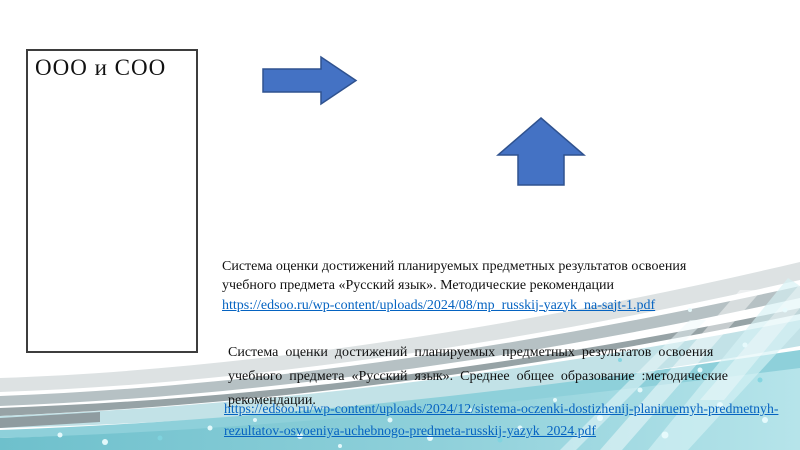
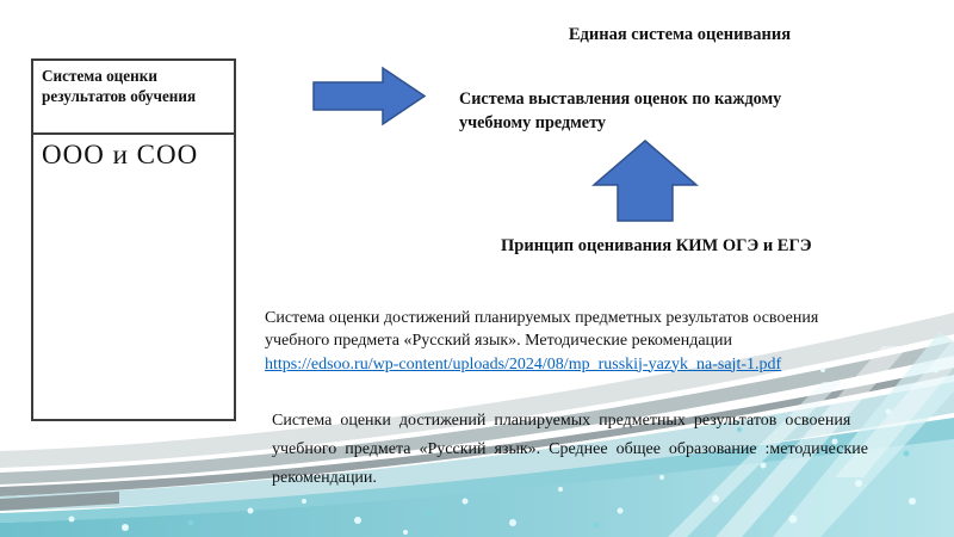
+ Единая система оценивания
+ Система оценки результатов обучения
  ООО и СОО
+ Система выставления оценок по каждому
+ учебному предмету
+ Принцип оценивания КИМ ОГЭ и ЕГЭ
  Система оценки достижений планируемых предметных результатов освоения
  учебного предмета «Русский язык». Методические рекомендации https://edsoo.ru/wp-content/uploads/2024/08/mp_russkij-yazyk_na-sajt-1.pdf
  Система оценки достижений планируемых предметных результатов освоения
  учебного предмета «Русский язык». Среднее общее образование :методические
  рекомендации.
- https://edsoo.ru/wp-content/uploads/2024/12/sistema-oczenki-dostizhenij-planiruemyh-predmetnyh-
- rezultatov-osvoeniya-uchebnogo-predmeta-russkij-yazyk_2024.pdf
